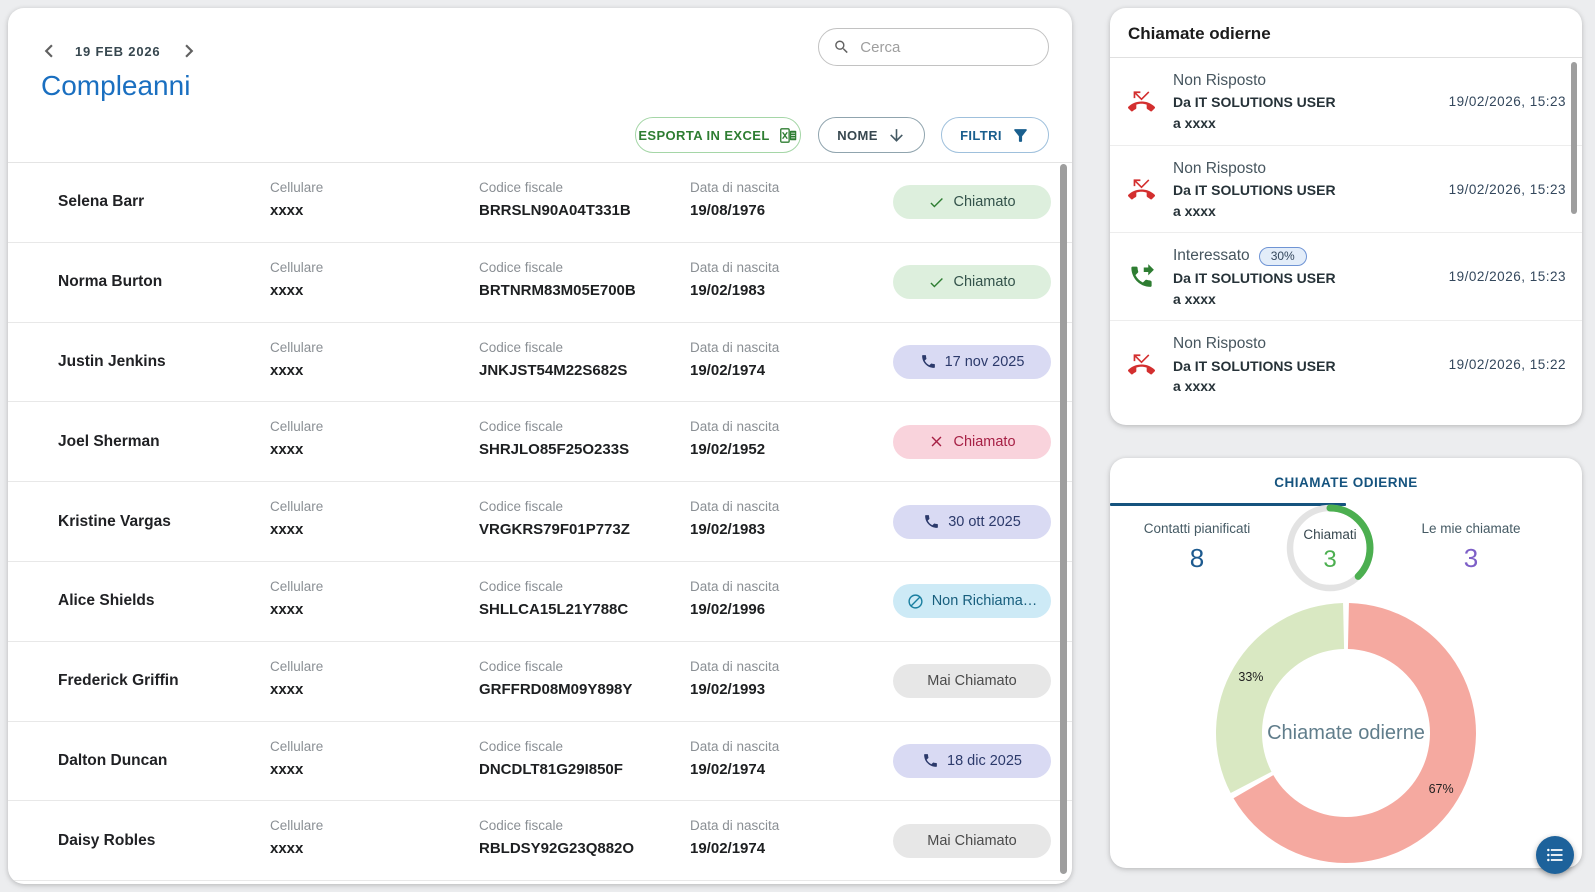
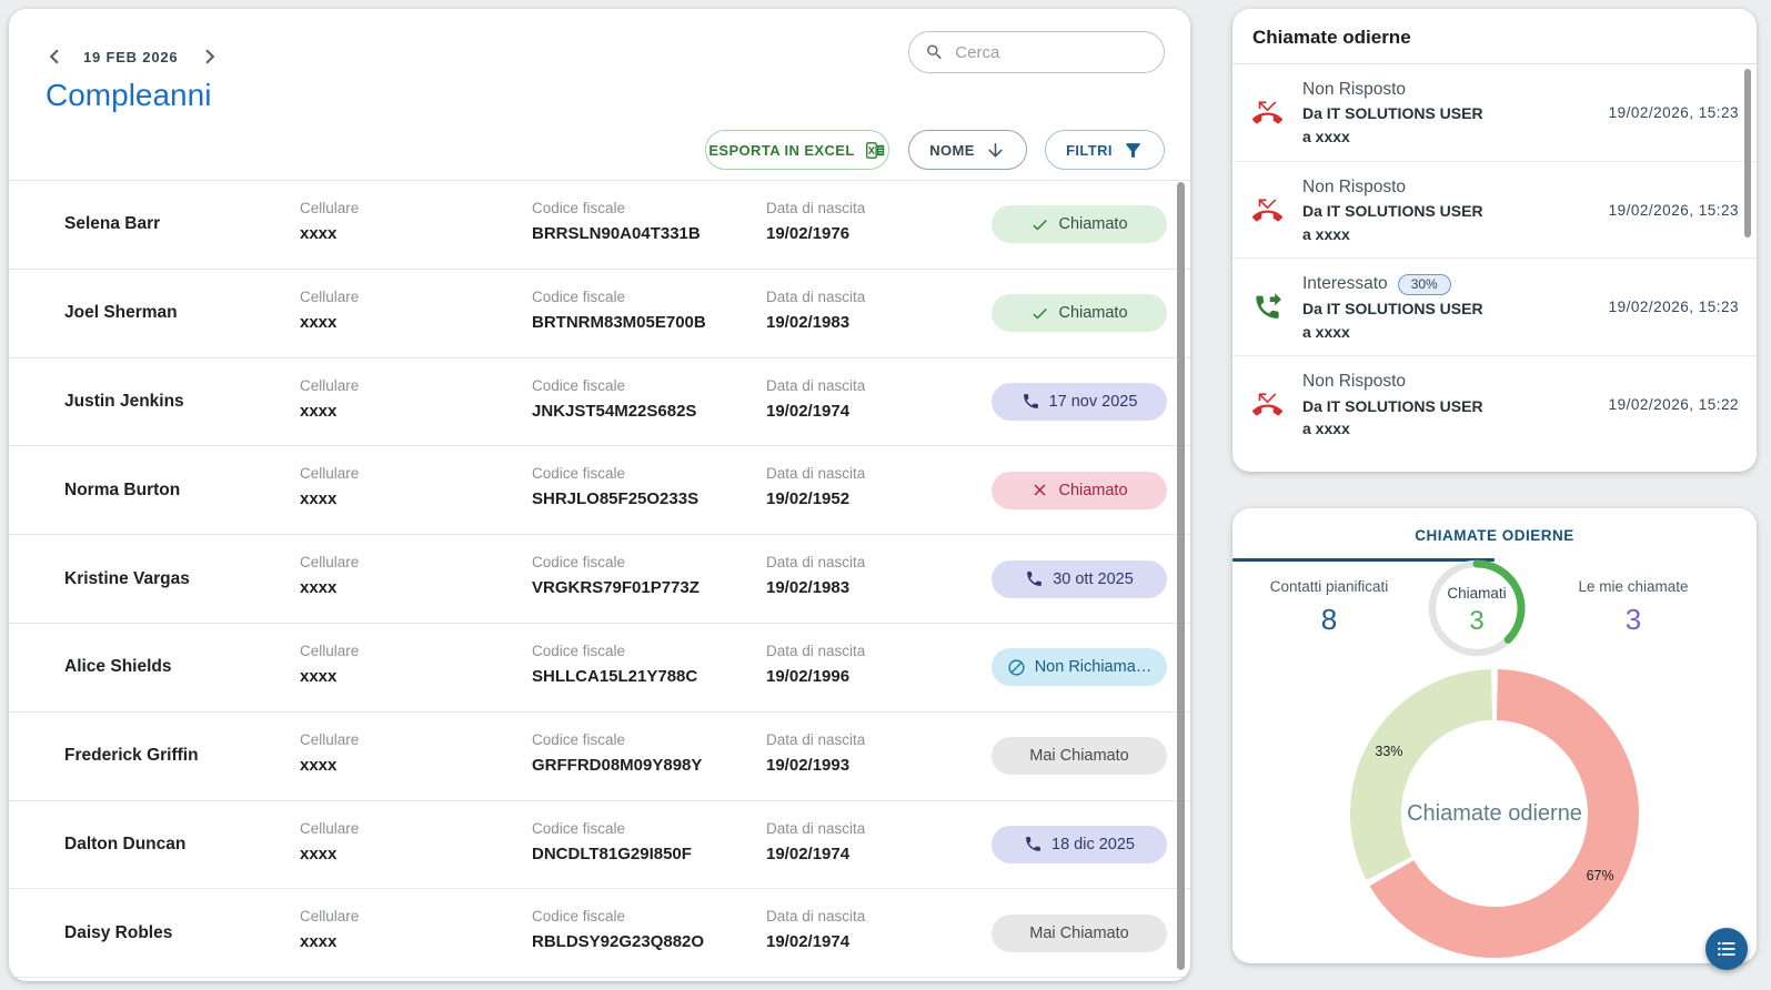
  19 FEB 2026
  Compleanni
  Cerca
  ESPORTA IN EXCEL
  NOME
  FILTRI
  Selena Barr
  Cellulare
  xxxx
  Codice fiscale
  BRRSLN90A04T331B
  Data di nascita
- 19/08/1976
+ 19/02/1976
  Chiamato
- Norma Burton
+ Joel Sherman
  Cellulare
  xxxx
  Codice fiscale
  BRTNRM83M05E700B
  Data di nascita
  19/02/1983
  Chiamato
  Justin Jenkins
  Cellulare
  xxxx
  Codice fiscale
  JNKJST54M22S682S
  Data di nascita
  19/02/1974
  17 nov 2025
- Joel Sherman
+ Norma Burton
  Cellulare
  xxxx
  Codice fiscale
  SHRJLO85F25O233S
  Data di nascita
  19/02/1952
  Chiamato
  Kristine Vargas
  Cellulare
  xxxx
  Codice fiscale
  VRGKRS79F01P773Z
  Data di nascita
  19/02/1983
  30 ott 2025
  Alice Shields
  Cellulare
  xxxx
  Codice fiscale
  SHLLCA15L21Y788C
  Data di nascita
  19/02/1996
  Non Richiama…
  Frederick Griffin
  Cellulare
  xxxx
  Codice fiscale
  GRFFRD08M09Y898Y
  Data di nascita
  19/02/1993
  Mai Chiamato
  Dalton Duncan
  Cellulare
  xxxx
  Codice fiscale
  DNCDLT81G29I850F
  Data di nascita
  19/02/1974
  18 dic 2025
  Daisy Robles
  Cellulare
  xxxx
  Codice fiscale
  RBLDSY92G23Q882O
  Data di nascita
  19/02/1974
  Mai Chiamato
  Chiamate odierne
  Non Risposto
  Da IT SOLUTIONS USER
  a xxxx
  19/02/2026, 15:23
  Non Risposto
  Da IT SOLUTIONS USER
  a xxxx
  19/02/2026, 15:23
  Interessato
  30%
  Da IT SOLUTIONS USER
  a xxxx
  19/02/2026, 15:23
  Non Risposto
  Da IT SOLUTIONS USER
  a xxxx
  19/02/2026, 15:22
  CHIAMATE ODIERNE
  Contatti pianificati
  8
  Chiamati
  3
  Le mie chiamate
  3
  67%
  33%
  Chiamate odierne
